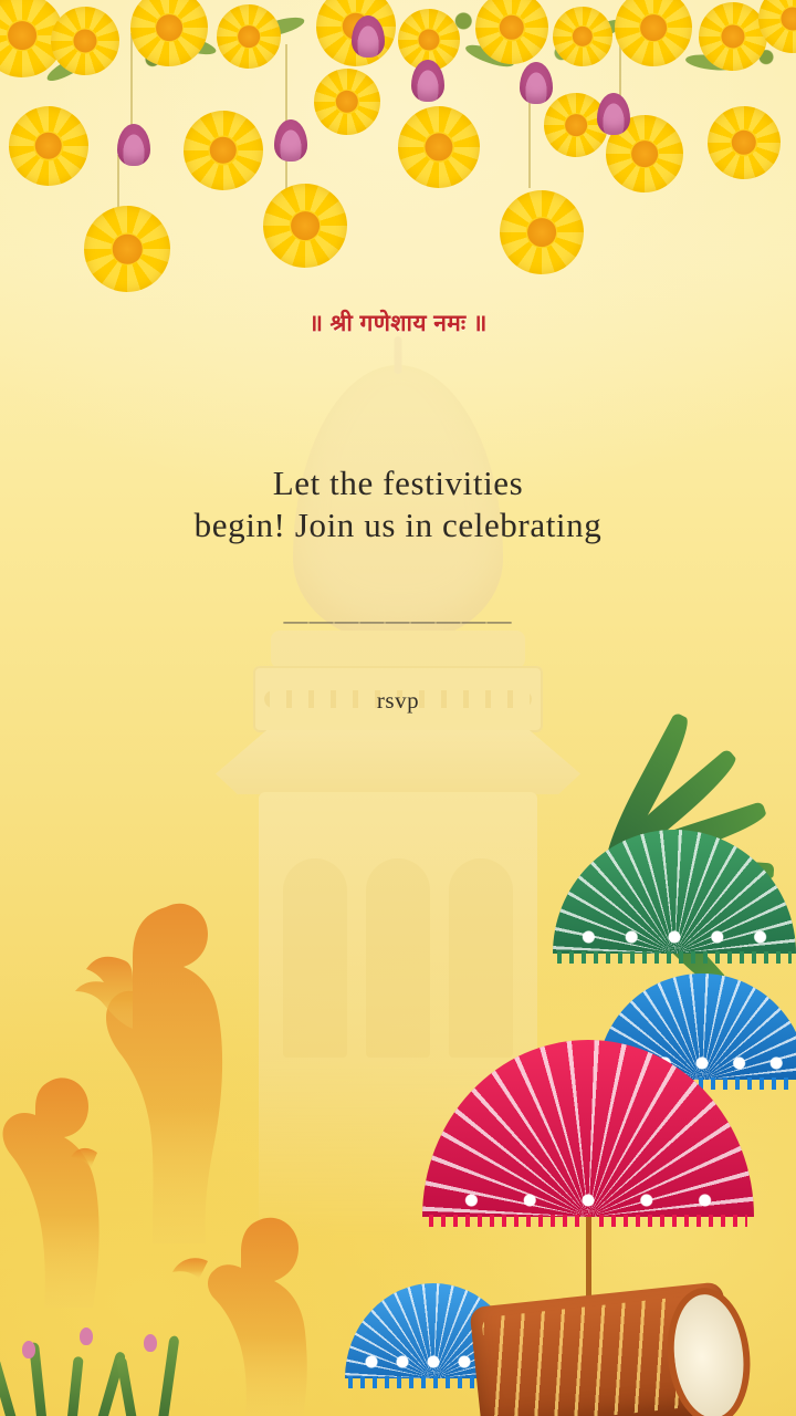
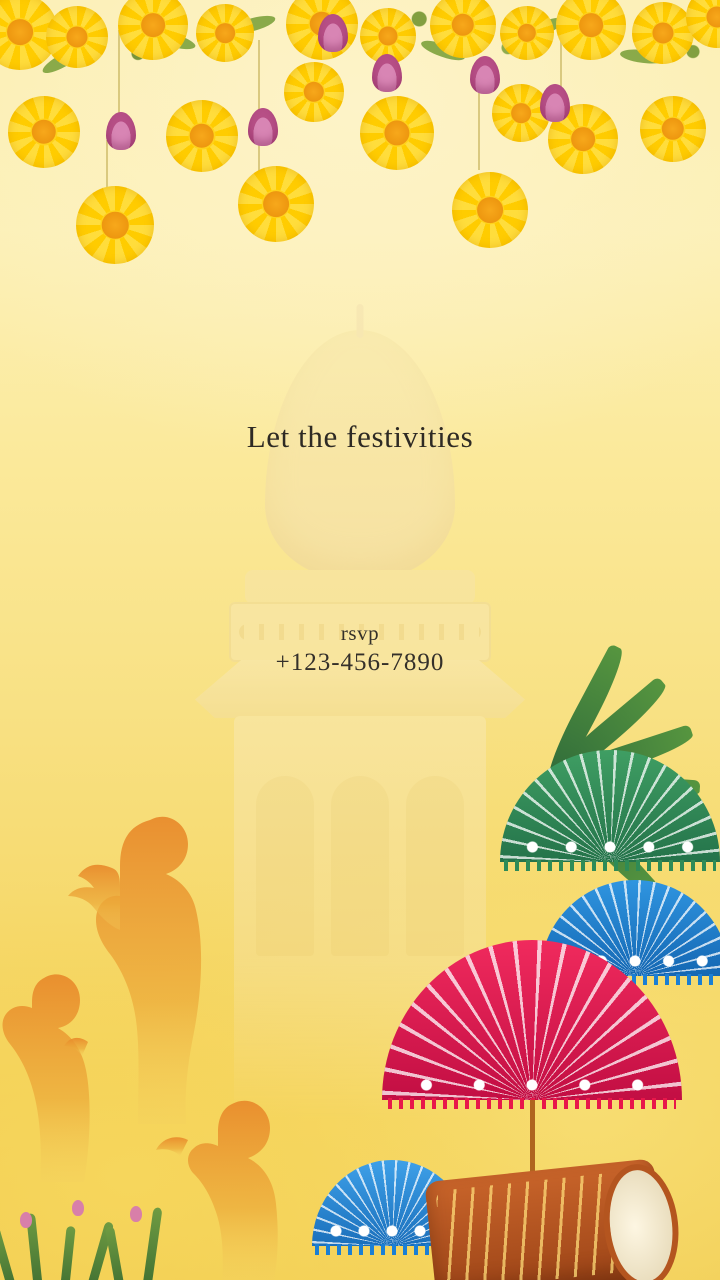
- ॥ श्री गणेशाय नमः ॥
  Let the festivities
- begin! Join us in celebrating
- —————————
  rsvp
+ +123-456-7890
